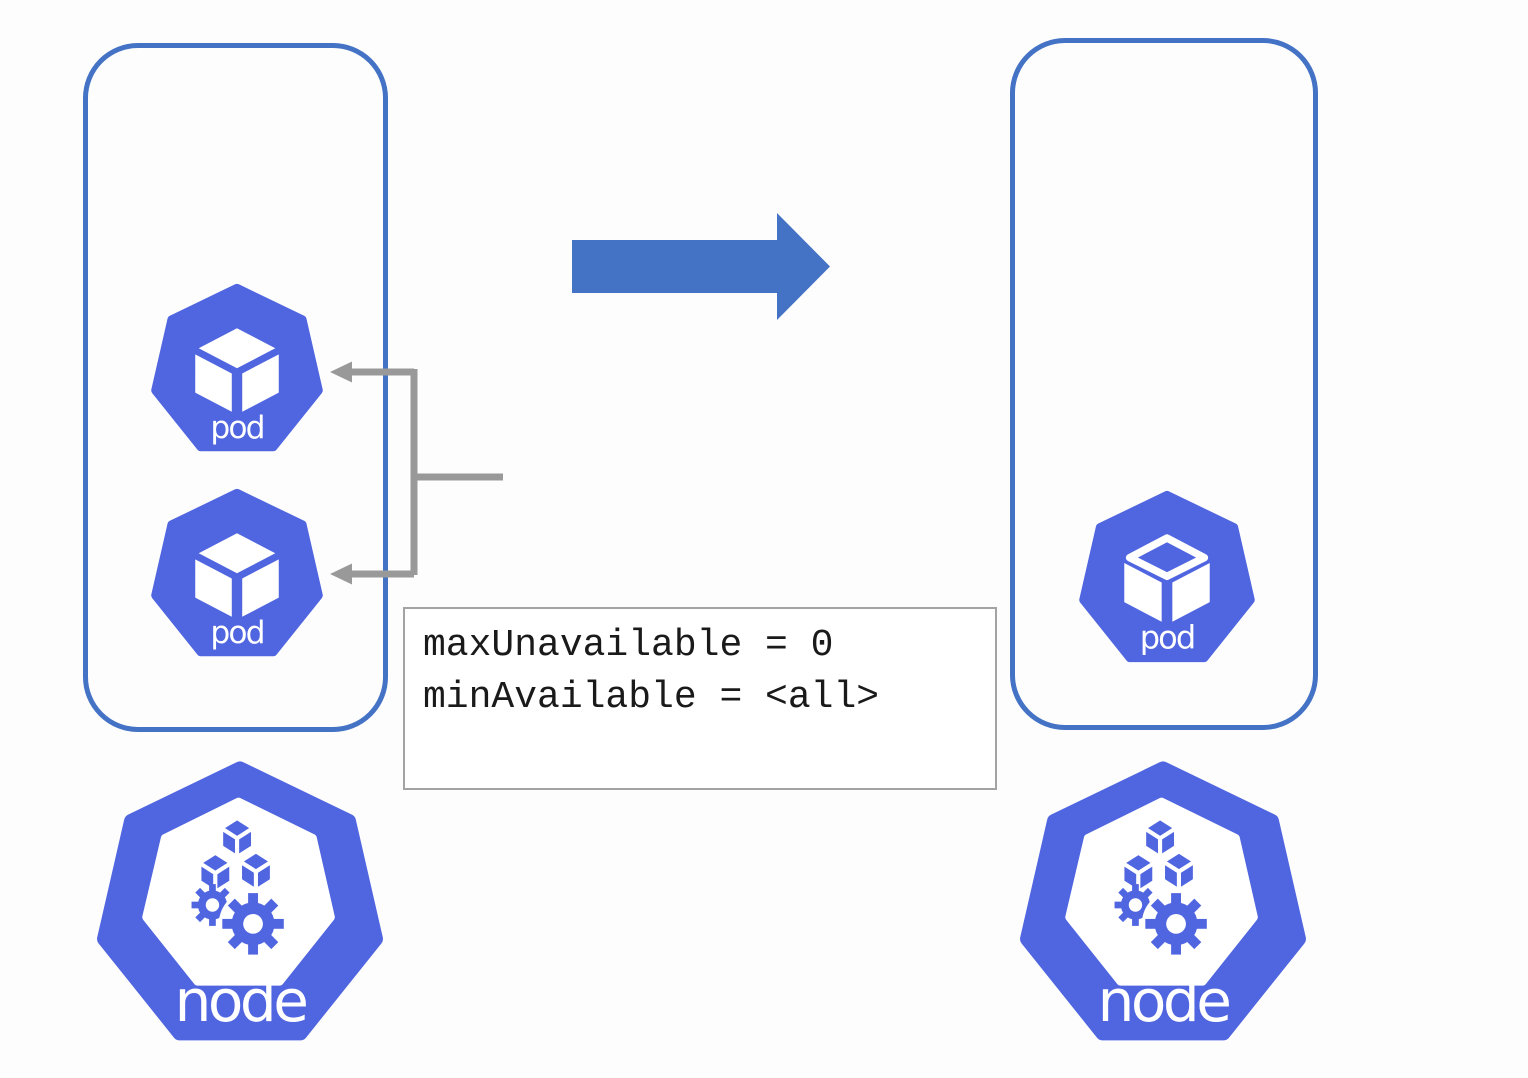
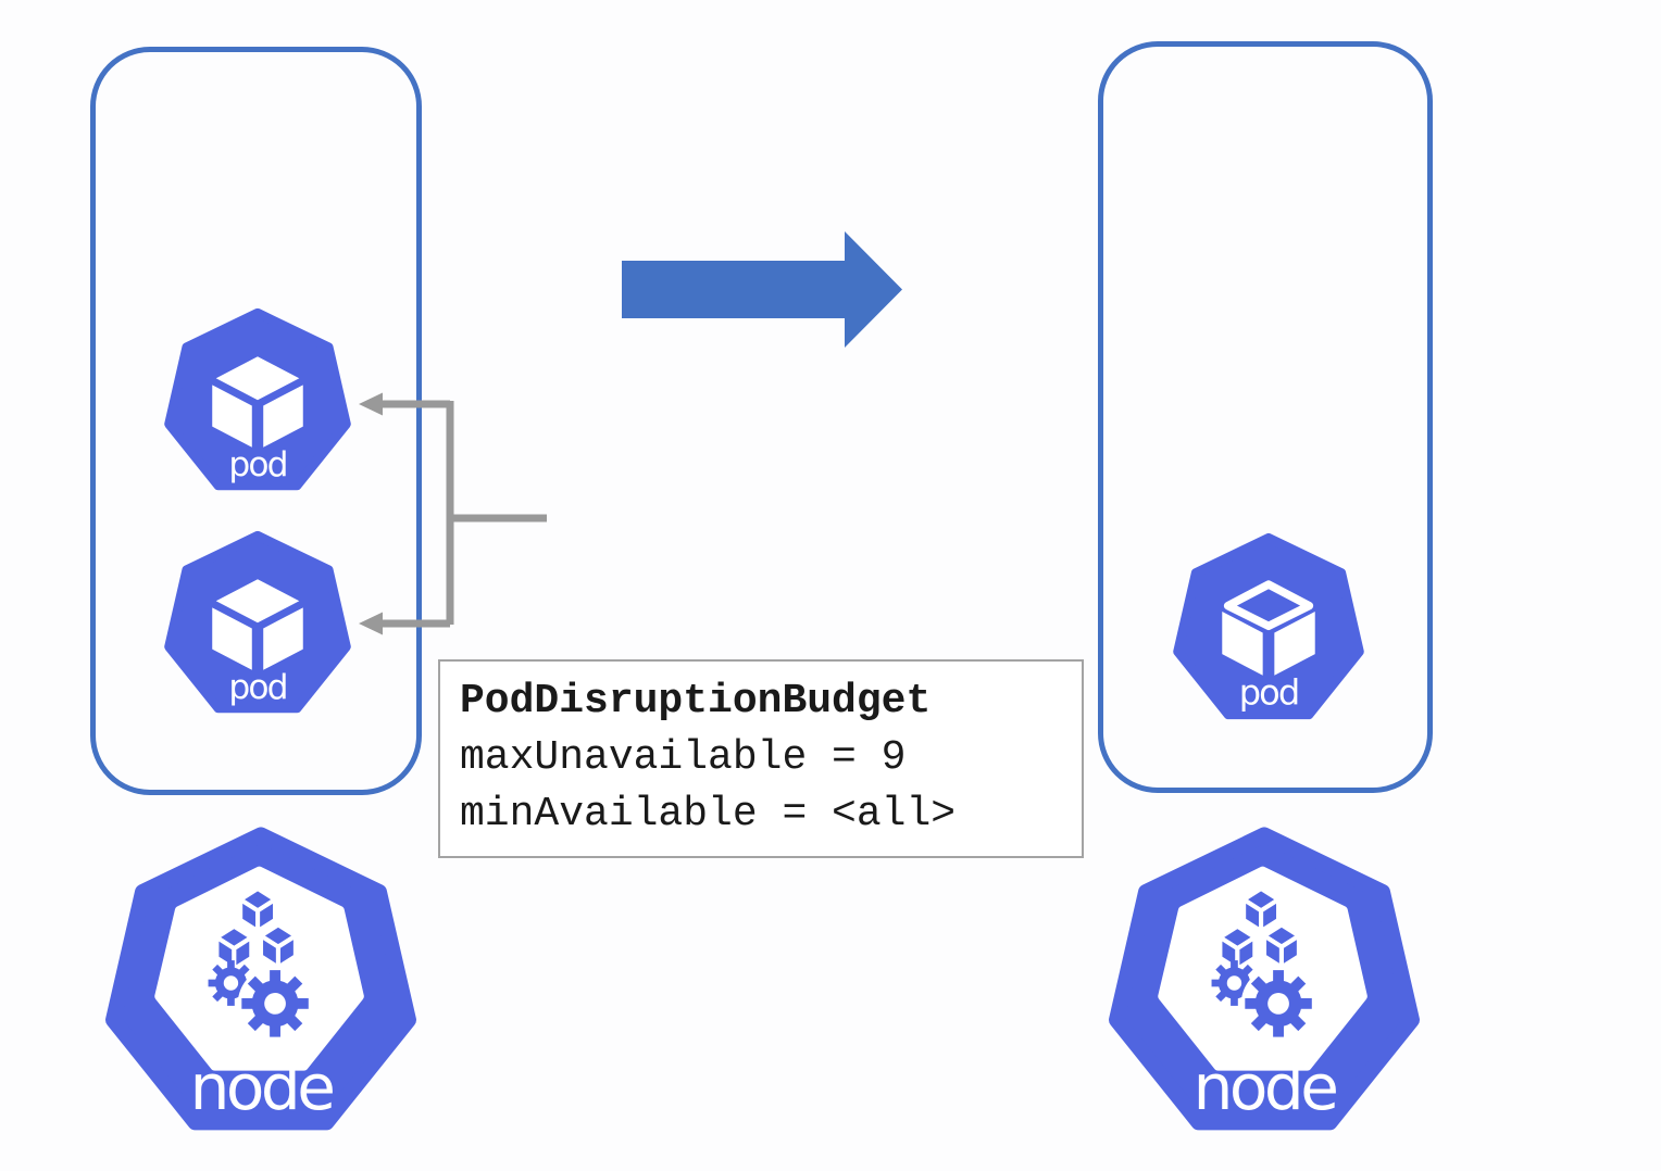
  pod
  pod
  pod
  node
  node
+ PodDisruptionBudget
- maxUnavailable = 0
+ maxUnavailable = 9
  minAvailable = <all>
